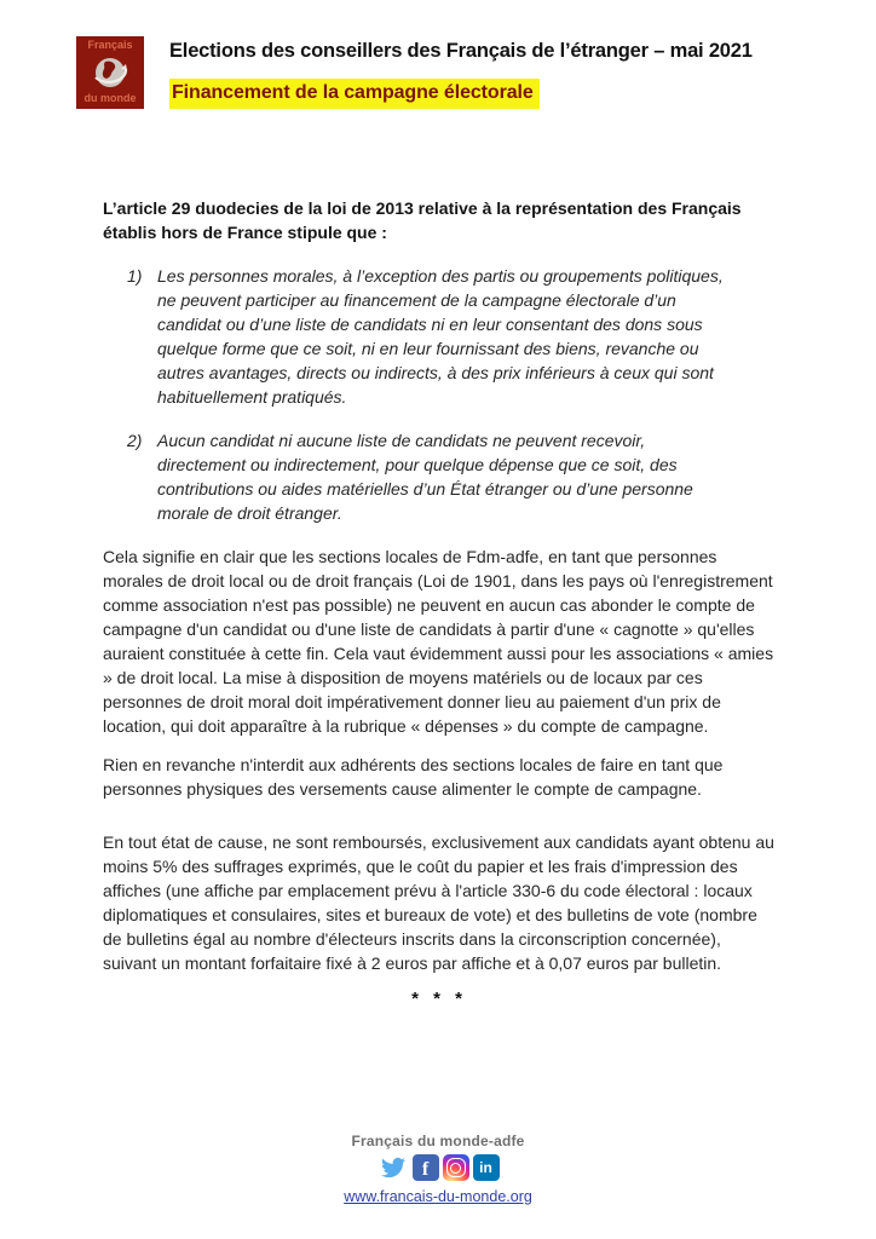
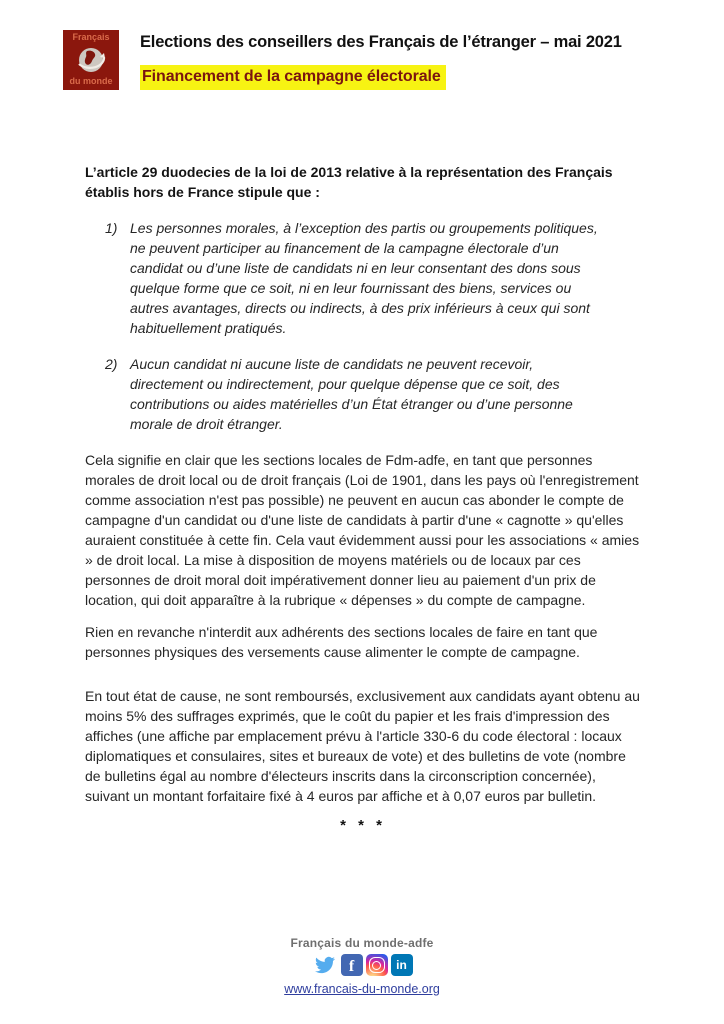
  Français
  du monde
  Elections des conseillers des Français de l’étranger – mai 2021
  Financement de la campagne électorale
  L’article 29 duodecies de la loi de 2013 relative à la représentation des Français établis hors de France stipule que :
  1)
- Les personnes morales, à l’exception des partis ou groupements politiques, ne peuvent participer au financement de la campagne électorale d’un candidat ou d’une liste de candidats ni en leur consentant des dons sous quelque forme que ce soit, ni en leur fournissant des biens, revanche ou autres avantages, directs ou indirects, à des prix inférieurs à ceux qui sont habituellement pratiqués.
+ Les personnes morales, à l’exception des partis ou groupements politiques, ne peuvent participer au financement de la campagne électorale d’un candidat ou d’une liste de candidats ni en leur consentant des dons sous quelque forme que ce soit, ni en leur fournissant des biens, services ou autres avantages, directs ou indirects, à des prix inférieurs à ceux qui sont habituellement pratiqués.
  2)
  Aucun candidat ni aucune liste de candidats ne peuvent recevoir, directement ou indirectement, pour quelque dépense que ce soit, des contributions ou aides matérielles d’un État étranger ou d’une personne morale de droit étranger.
  Cela signifie en clair que les sections locales de Fdm-adfe, en tant que personnes morales de droit local ou de droit français (Loi de 1901, dans les pays où l'enregistrement comme association n'est pas possible) ne peuvent en aucun cas abonder le compte de campagne d'un candidat ou d'une liste de candidats à partir d'une « cagnotte » qu'elles auraient constituée à cette fin. Cela vaut évidemment aussi pour les associations « amies » de droit local. La mise à disposition de moyens matériels ou de locaux par ces personnes de droit moral doit impérativement donner lieu au paiement d'un prix de location, qui doit apparaître à la rubrique « dépenses » du compte de campagne.
  Rien en revanche n'interdit aux adhérents des sections locales de faire en tant que personnes physiques des versements cause alimenter le compte de campagne.
- En tout état de cause, ne sont remboursés, exclusivement aux candidats ayant obtenu au moins 5% des suffrages exprimés, que le coût du papier et les frais d'impression des affiches (une affiche par emplacement prévu à l'article 330-6 du code électoral : locaux diplomatiques et consulaires, sites et bureaux de vote) et des bulletins de vote (nombre de bulletins égal au nombre d'électeurs inscrits dans la circonscription concernée), suivant un montant forfaitaire fixé à 2 euros par affiche et à 0,07 euros par bulletin.
+ En tout état de cause, ne sont remboursés, exclusivement aux candidats ayant obtenu au moins 5% des suffrages exprimés, que le coût du papier et les frais d'impression des affiches (une affiche par emplacement prévu à l'article 330-6 du code électoral : locaux diplomatiques et consulaires, sites et bureaux de vote) et des bulletins de vote (nombre de bulletins égal au nombre d'électeurs inscrits dans la circonscription concernée), suivant un montant forfaitaire fixé à 4 euros par affiche et à 0,07 euros par bulletin.
  * * *
  Français du monde-adfe
  f
  in
  www.francais-du-monde.org
